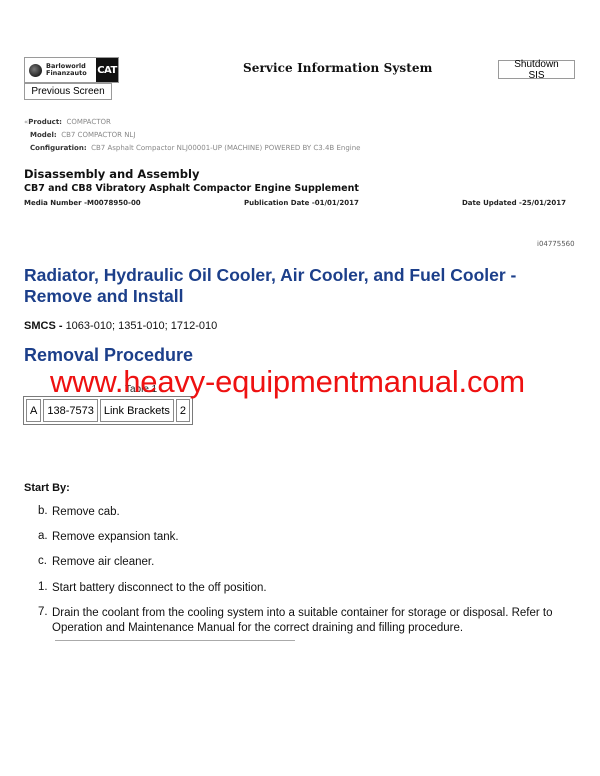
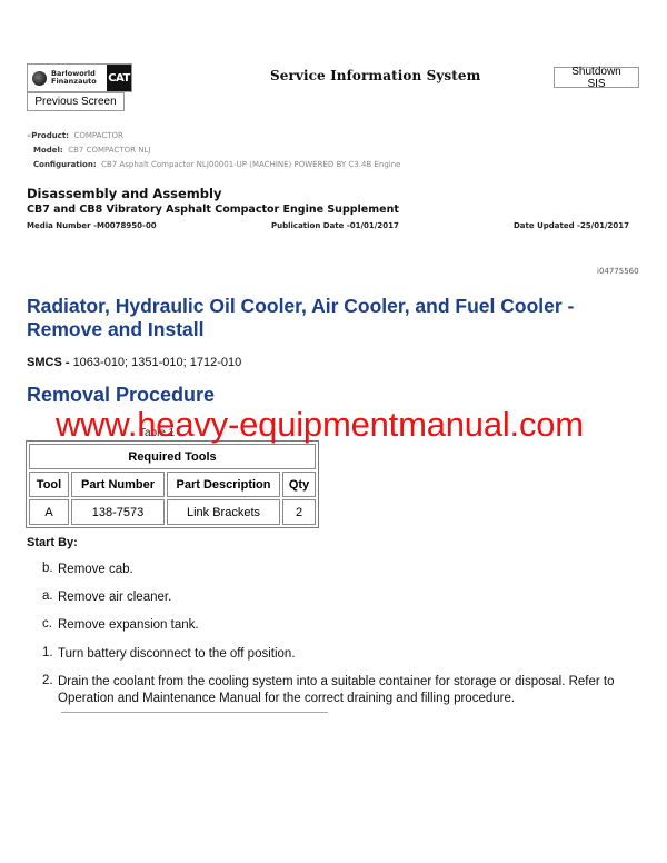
  Barloworld
  Finanzauto
  CAT
  Service Information System
  Shutdown SIS
  Previous Screen
  «Product: COMPACTOR
  Model: CB7 COMPACTOR NLJ
  Configuration: CB7 Asphalt Compactor NLJ00001-UP (MACHINE) POWERED BY C3.4B Engine
  Disassembly and Assembly
  CB7 and CB8 Vibratory Asphalt Compactor Engine Supplement
  Media Number -M0078950-00
  Publication Date -01/01/2017
  Date Updated -25/01/2017
  i04775560
  Radiator, Hydraulic Oil Cooler, Air Cooler, and Fuel Cooler - Remove and Install
  SMCS - 1063-010; 1351-010; 1712-010
  Removal Procedure
  www.heavy-equipmentmanual.com
  Table 1
+ Required Tools
+ Tool	Part Number	Part Description	Qty
  A	138-7573	Link Brackets	2
  Start By:
  b.
  Remove cab.
  a.
- Remove expansion tank.
+ Remove air cleaner.
  c.
- Remove air cleaner.
+ Remove expansion tank.
  1.
- Start battery disconnect to the off position.
+ Turn battery disconnect to the off position.
- 7.
+ 2.
  Drain the coolant from the cooling system into a suitable container for storage or disposal. Refer to Operation and Maintenance Manual for the correct draining and filling procedure.
